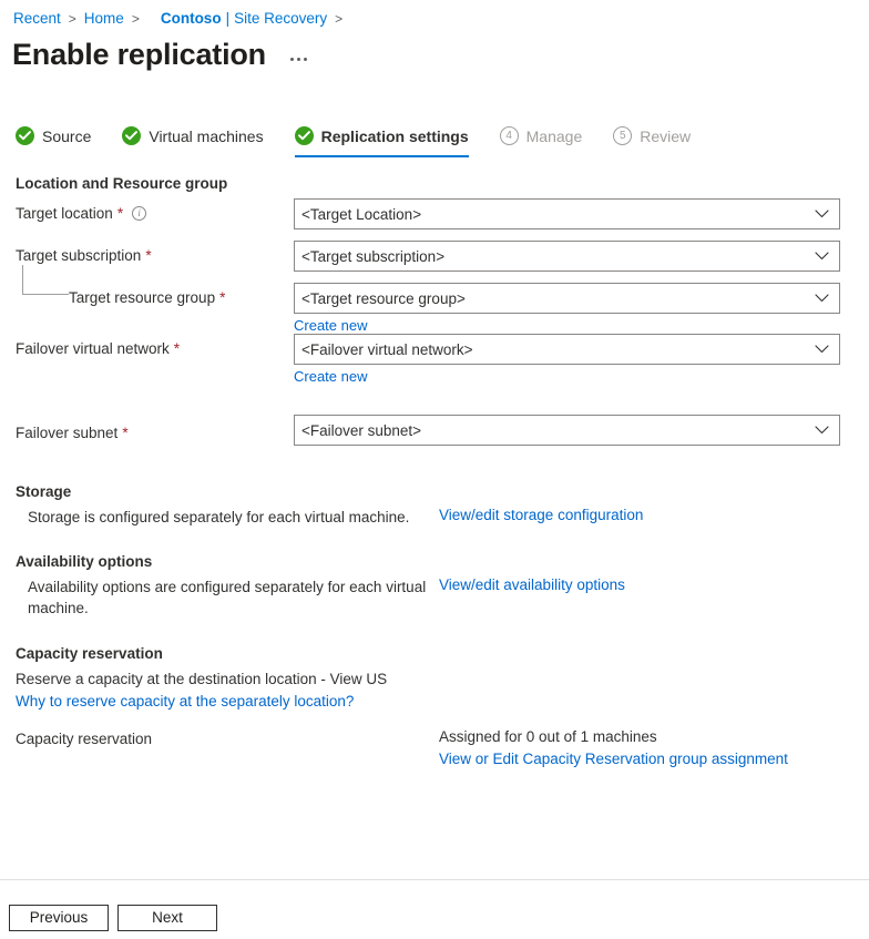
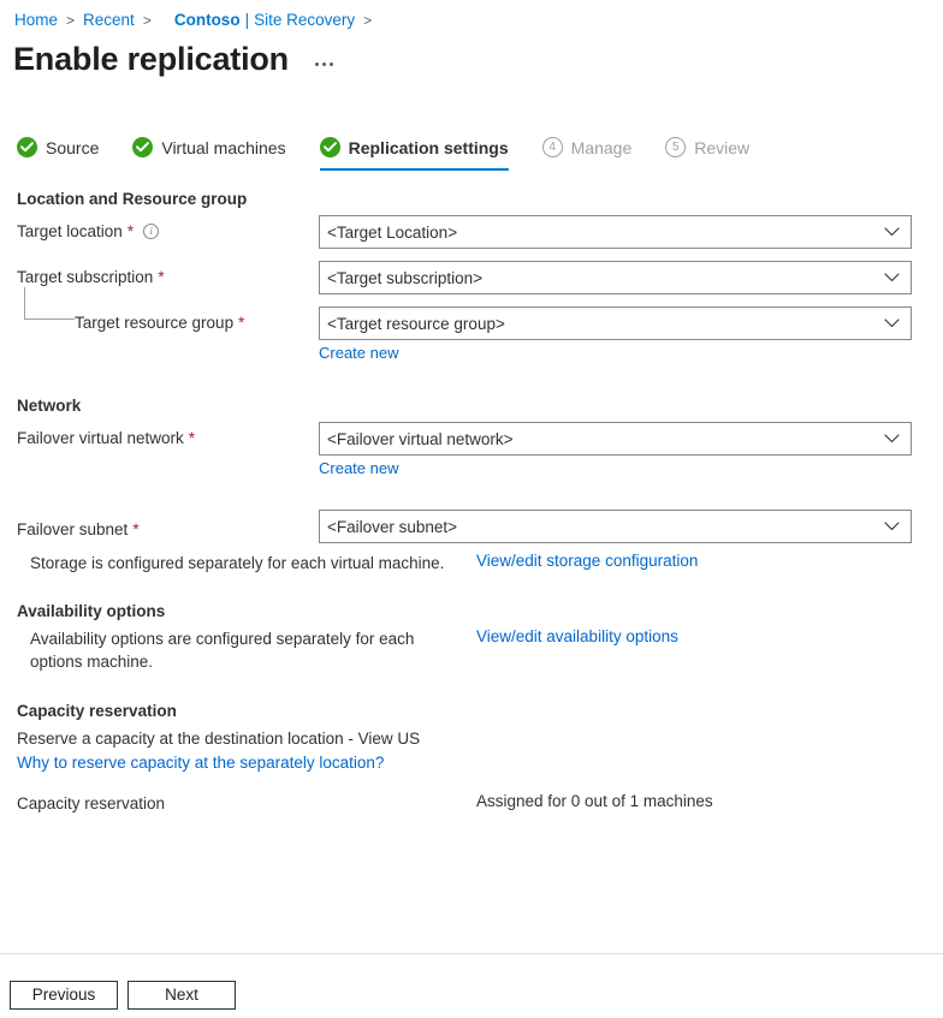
- Recent
+ Home
  >
- Home
+ Recent
  >
  Contoso
  |
  Site Recovery
  >
  Enable replication
  Source
  Virtual machines
  Replication settings
  4
  Manage
  5
  Review
  Location and Resource group
  Target location
  *
  i
  <Target Location>
  Target subscription
  *
  <Target subscription>
  Target resource group
  *
  <Target resource group>
  Create new
+ Network
  Failover virtual network
  *
  <Failover virtual network>
  Create new
  Failover subnet
  *
  <Failover subnet>
- Storage
  Storage is configured separately for each virtual machine.
  View/edit storage configuration
  Availability options
- Availability options are configured separately for each virtual machine.
+ Availability options are configured separately for each options machine.
  View/edit availability options
  Capacity reservation
  Reserve a capacity at the destination location - View US
  Why to reserve capacity at the separately location?
  Capacity reservation
  Assigned for 0 out of 1 machines
- View or Edit Capacity Reservation group assignment
  Previous
  Next
